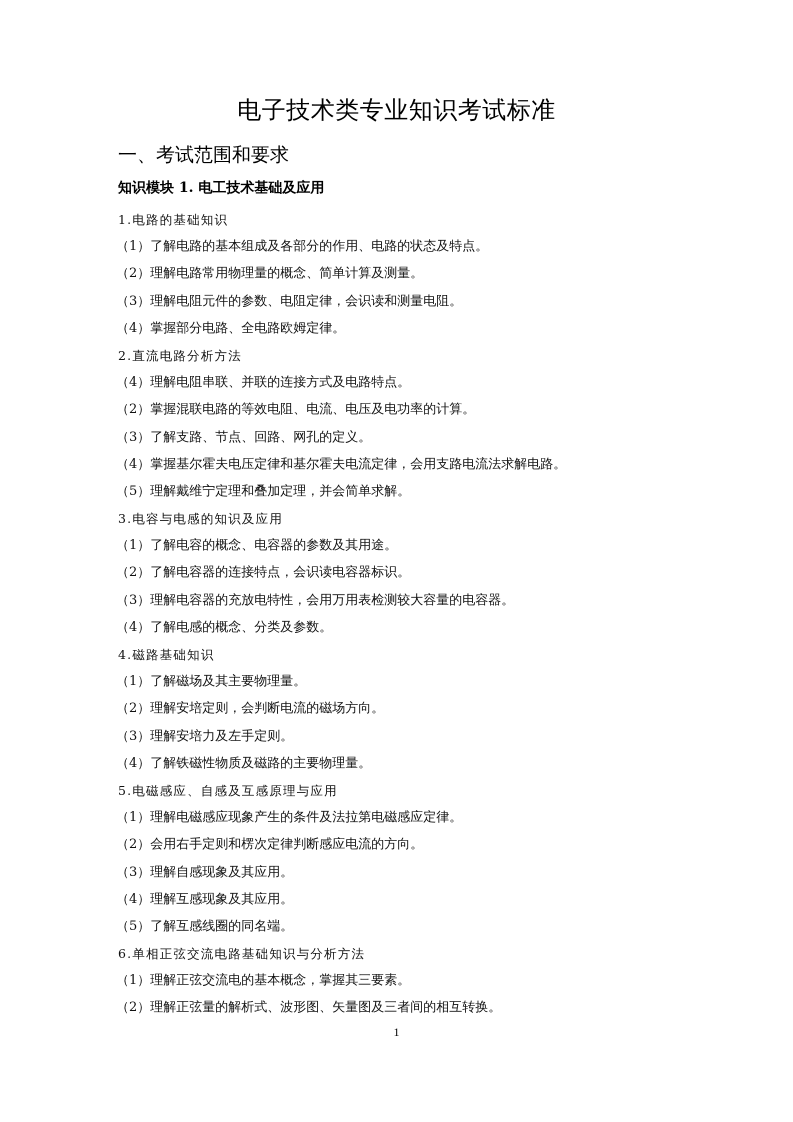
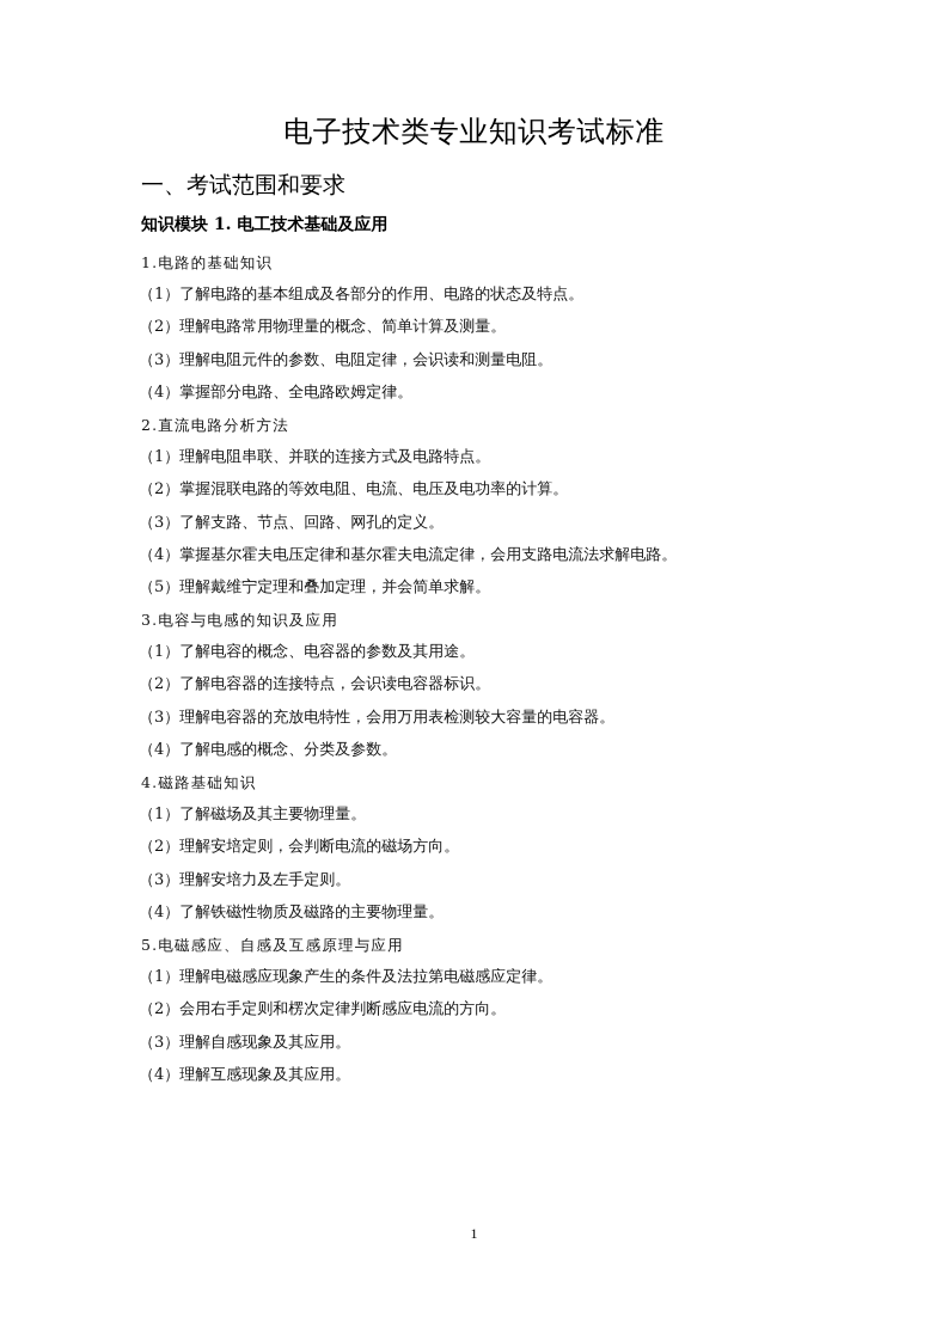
  电子技术类专业知识考试标准
  一、考试范围和要求
  知识模块 1. 电工技术基础及应用
  1.电路的基础知识
  （1）了解电路的基本组成及各部分的作用、电路的状态及特点。
  （2）理解电路常用物理量的概念、简单计算及测量。
  （3）理解电阻元件的参数、电阻定律，会识读和测量电阻。
  （4）掌握部分电路、全电路欧姆定律。
  2.直流电路分析方法
- （4）理解电阻串联、并联的连接方式及电路特点。
+ （1）理解电阻串联、并联的连接方式及电路特点。
  （2）掌握混联电路的等效电阻、电流、电压及电功率的计算。
  （3）了解支路、节点、回路、网孔的定义。
  （4）掌握基尔霍夫电压定律和基尔霍夫电流定律，会用支路电流法求解电路。
  （5）理解戴维宁定理和叠加定理，并会简单求解。
  3.电容与电感的知识及应用
  （1）了解电容的概念、电容器的参数及其用途。
  （2）了解电容器的连接特点，会识读电容器标识。
  （3）理解电容器的充放电特性，会用万用表检测较大容量的电容器。
  （4）了解电感的概念、分类及参数。
  4.磁路基础知识
  （1）了解磁场及其主要物理量。
  （2）理解安培定则，会判断电流的磁场方向。
  （3）理解安培力及左手定则。
  （4）了解铁磁性物质及磁路的主要物理量。
  5.电磁感应、自感及互感原理与应用
  （1）理解电磁感应现象产生的条件及法拉第电磁感应定律。
  （2）会用右手定则和楞次定律判断感应电流的方向。
  （3）理解自感现象及其应用。
  （4）理解互感现象及其应用。
- （5）了解互感线圈的同名端。
- 6.单相正弦交流电路基础知识与分析方法
- （1）理解正弦交流电的基本概念，掌握其三要素。
- （2）理解正弦量的解析式、波形图、矢量图及三者间的相互转换。
  1
